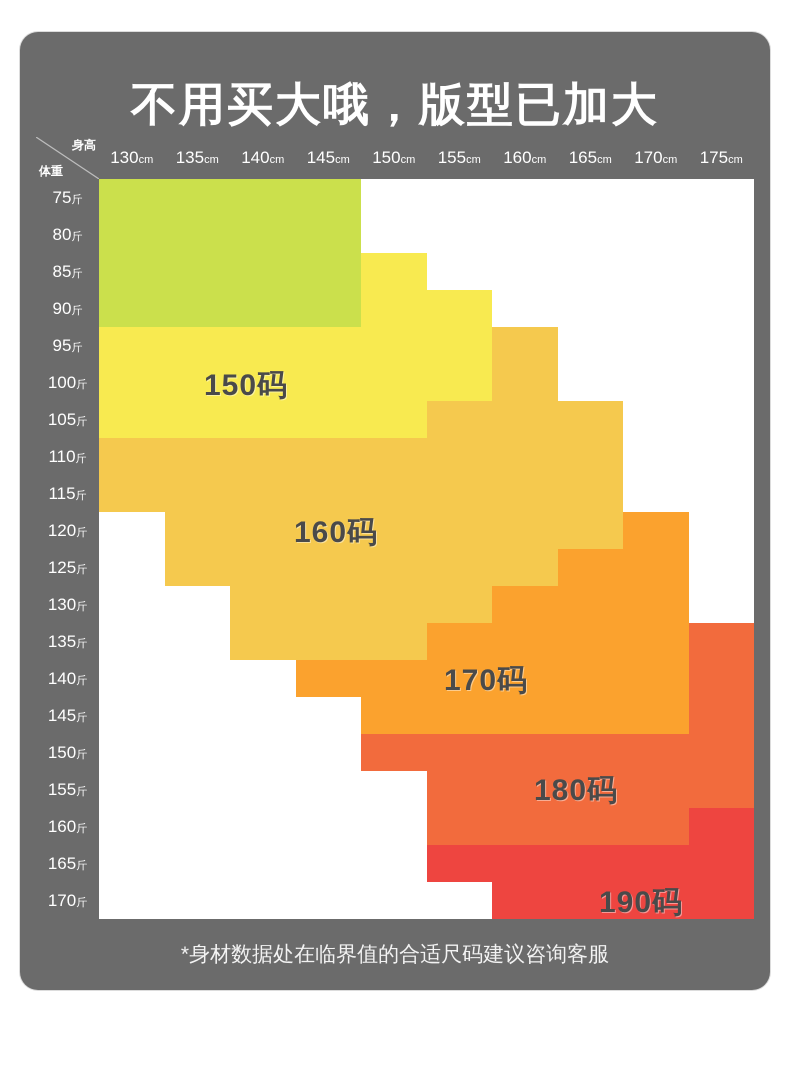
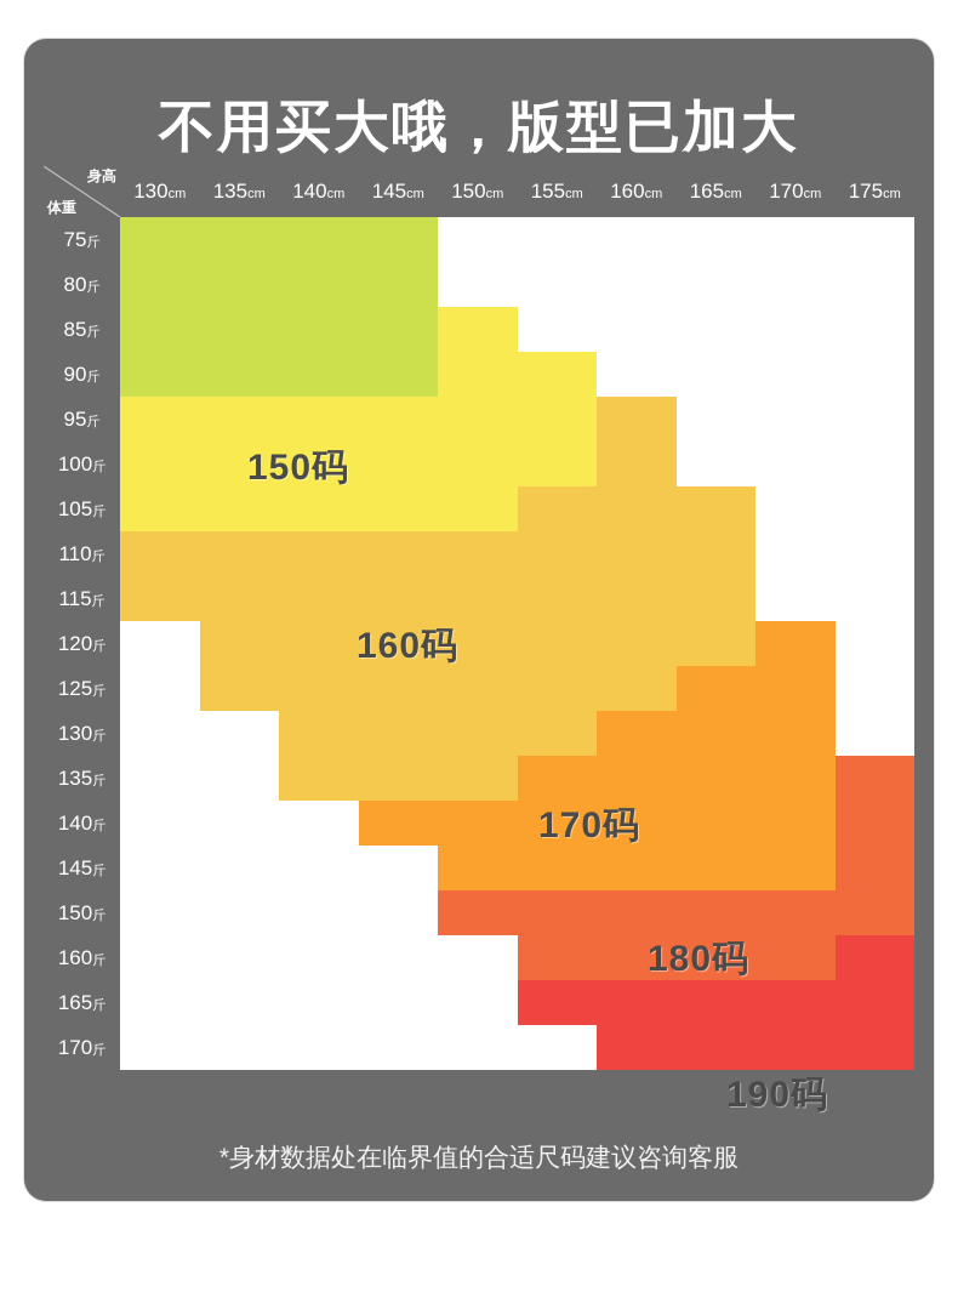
  不用买大哦，版型已加大
  身高 体重	130cm	135cm	140cm	145cm	150cm	155cm	160cm	165cm	170cm	175cm
  75斤
  80斤
  85斤
  90斤
  95斤
  100斤
  105斤
  110斤
  115斤
  120斤
  125斤
  130斤
  135斤
  140斤
  145斤
  150斤
- 155斤
  160斤
  165斤
  170斤
  150码
  160码
  170码
  180码
  190码
  *身材数据处在临界值的合适尺码建议咨询客服
